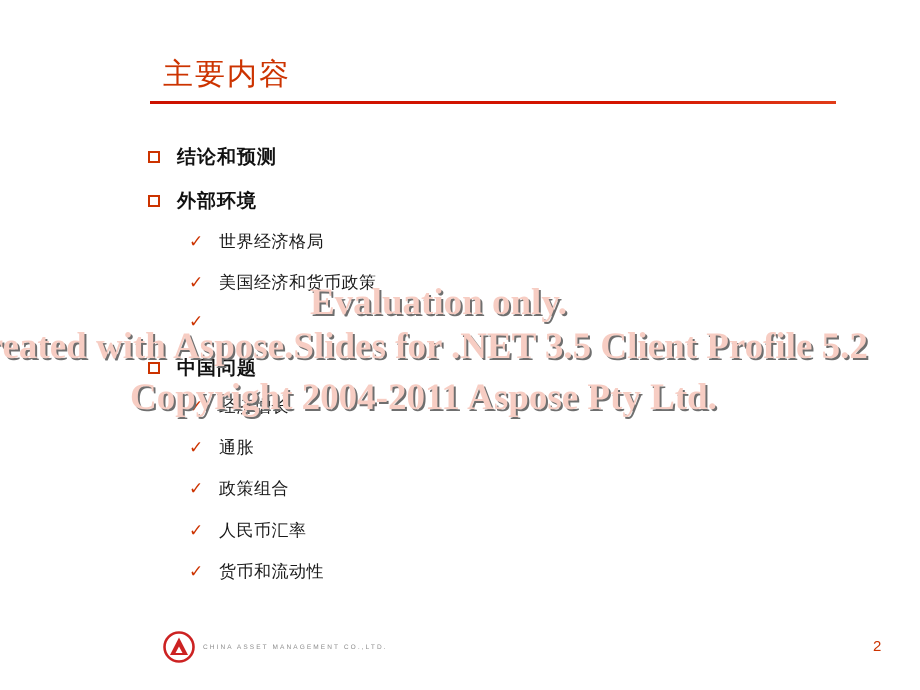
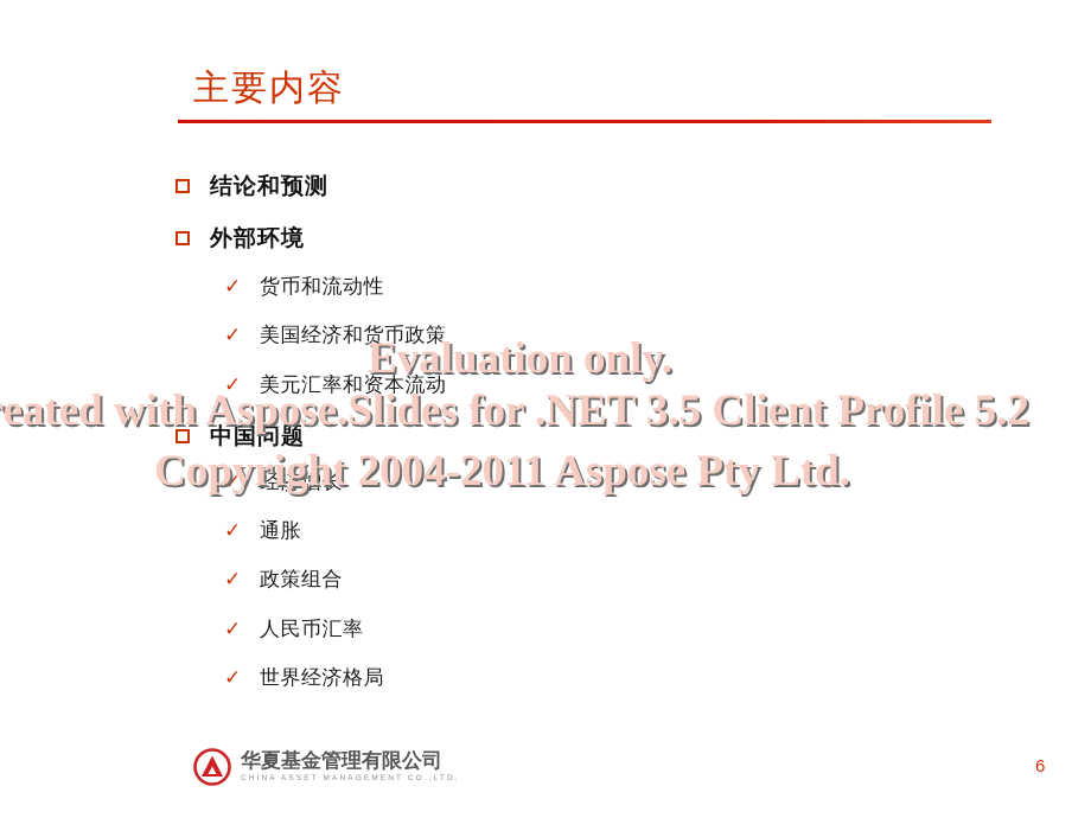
  主要内容
  结论和预测
  外部环境
  中国问题
  ✓
- 世界经济格局
+ 货币和流动性
  ✓
  美国经济和货币政策
  ✓
+ 美元汇率和资本流动
  ✓
  经济增长
  ✓
  通胀
  ✓
  政策组合
  ✓
  人民币汇率
  ✓
- 货币和流动性
+ 世界经济格局
  Evaluation only.
  eated with Aspose.Slides for .NET 3.5 Client Profile 5.2
  Copyright 2004-2011 Aspose Pty Ltd.
+ 华夏基金管理有限公司
- 2
+ 6
